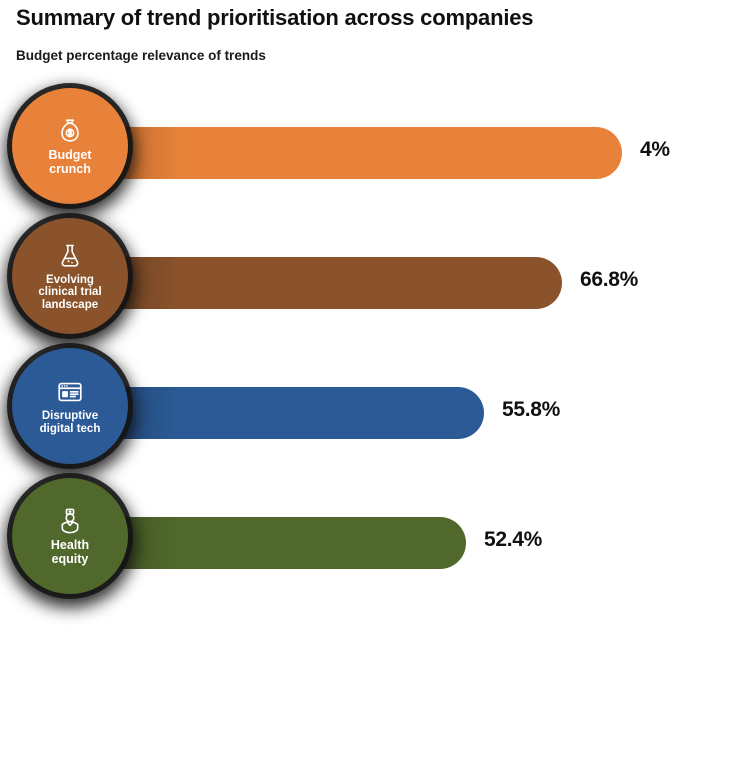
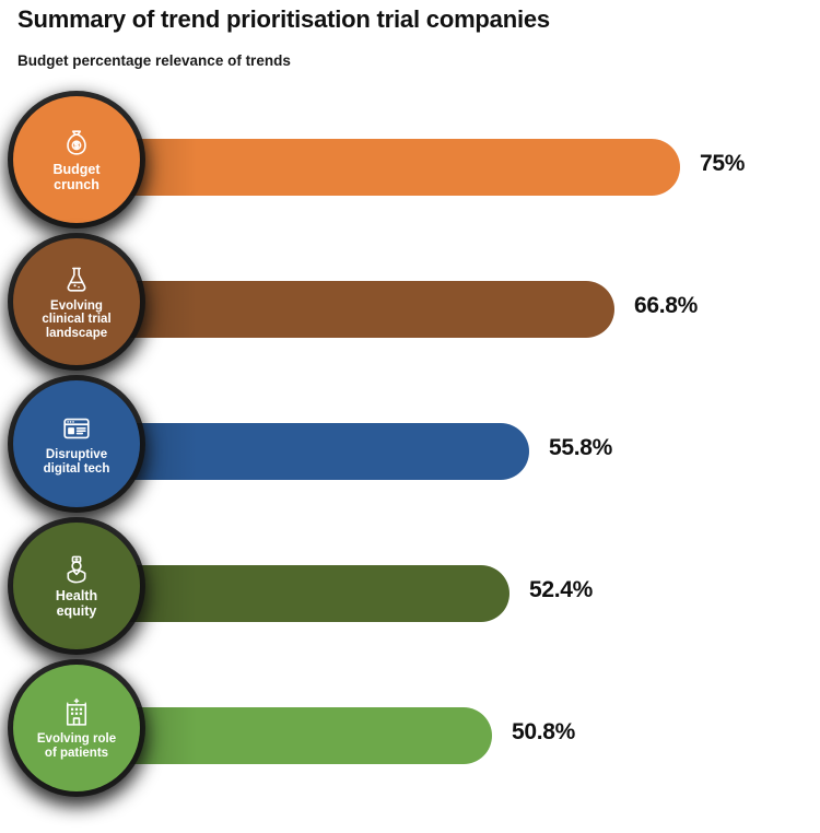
- Summary of trend prioritisation across companies
+ Summary of trend prioritisation trial companies
  Budget percentage relevance of trends
  Budget
  crunch
- 4%
+ 75%
  Evolving
  clinical trial
  landscape
  66.8%
  Disruptive
  digital tech
  55.8%
  Health
  equity
  52.4%
+ Evolving role
+ of patients
+ 50.8%
